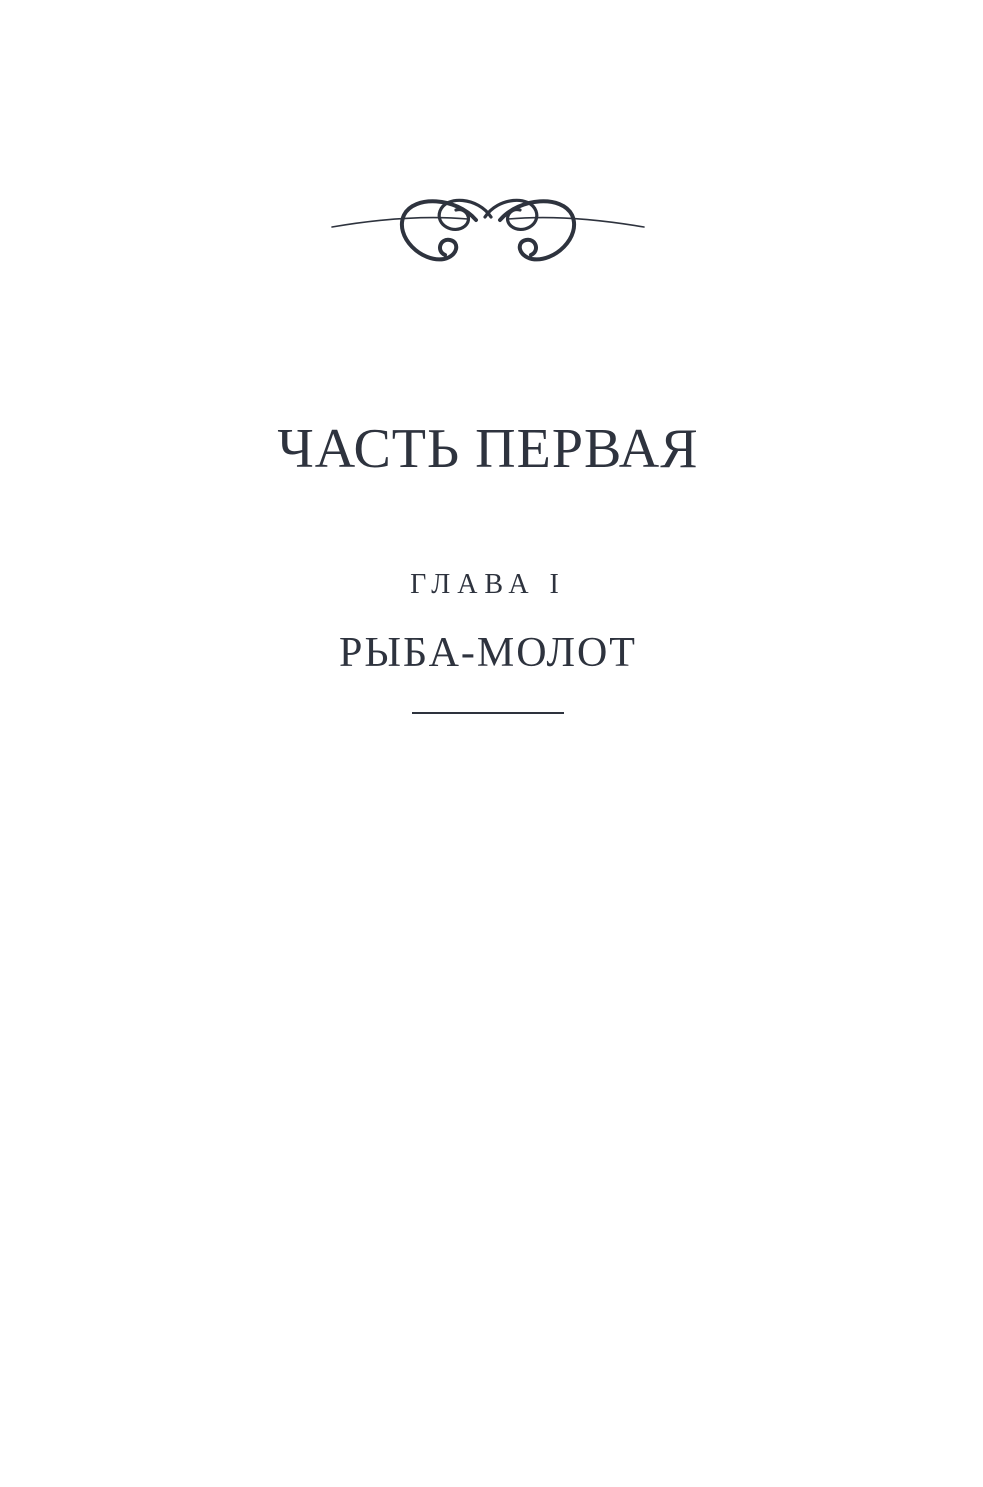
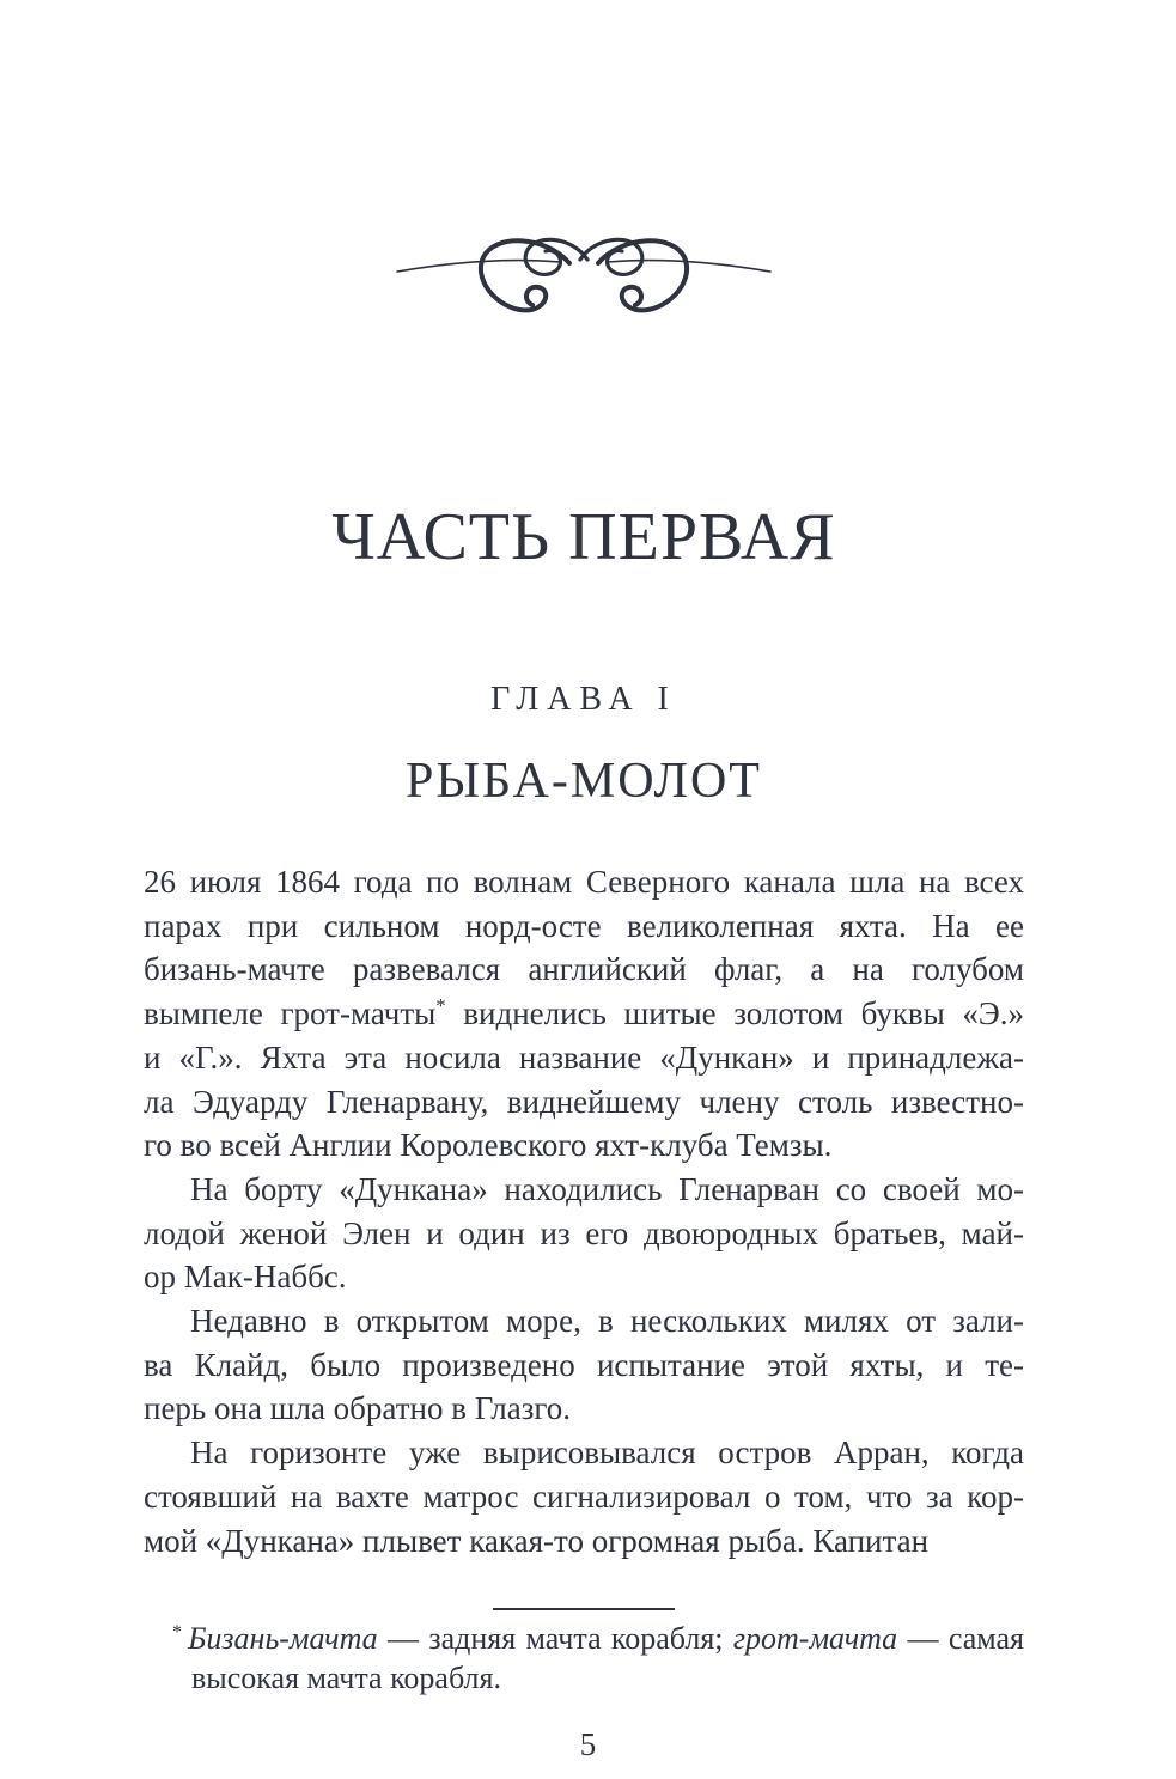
  ЧАСТЬ ПЕРВАЯ
  ГЛАВА I
  РЫБА-МОЛОТ
+ 26 июля 1864 года по волнам Северного канала шла на всех
+ парах при сильном норд-осте великолепная яхта. На ее
+ бизань-мачте развевался английский флаг, а на голубом
+ вымпеле грот-мачты* виднелись шитые золотом буквы «Э.»
+ и «Г.». Яхта эта носила название «Дункан» и принадлежа-
+ ла Эдуарду Гленарвану, виднейшему члену столь известно-
+ го во всей Англии Королевского яхт-клуба Темзы.
+ На борту «Дункана» находились Гленарван со своей мо-
+ лодой женой Элен и один из его двоюродных братьев, май-
+ ор Мак-Наббс.
+ Недавно в открытом море, в нескольких милях от зали-
+ ва Клайд, было произведено испытание этой яхты, и те-
+ перь она шла обратно в Глазго.
+ На горизонте уже вырисовывался остров Арран, когда
+ стоявший на вахте матрос сигнализировал о том, что за кор-
+ мой «Дункана» плывет какая-то огромная рыба. Капитан
+ * Бизань-мачта — задняя мачта корабля; грот-мачта — самая
+ высокая мачта корабля.
+ 5
